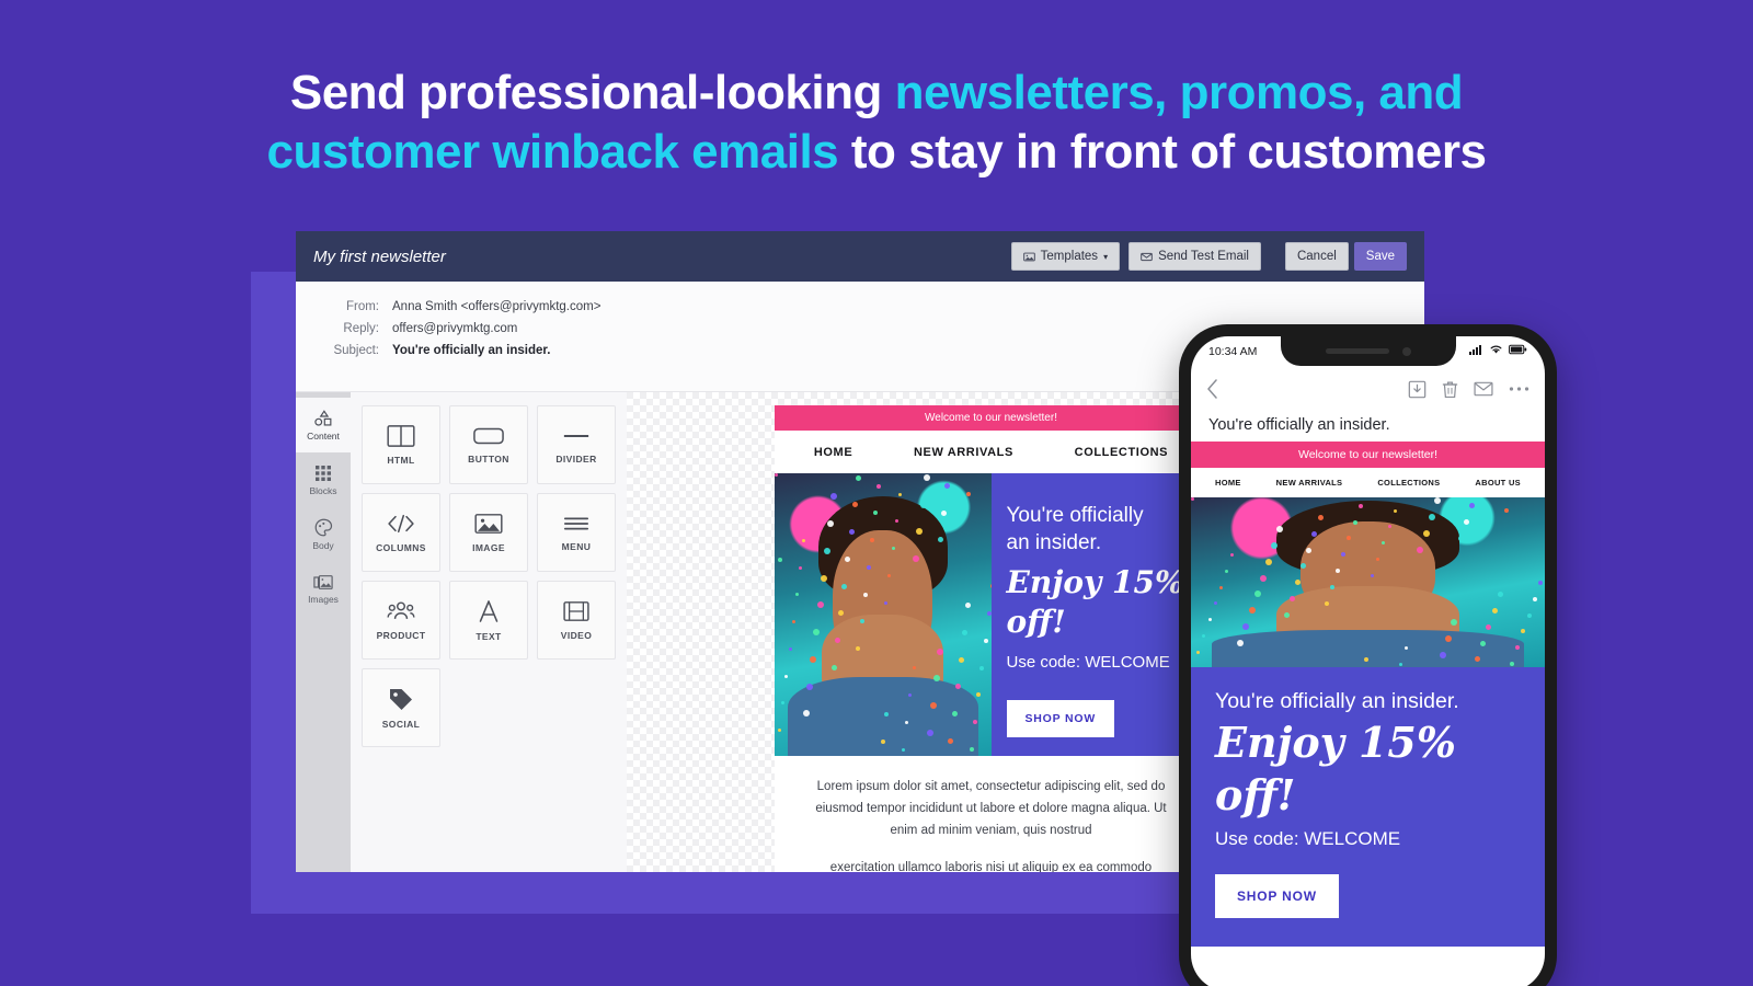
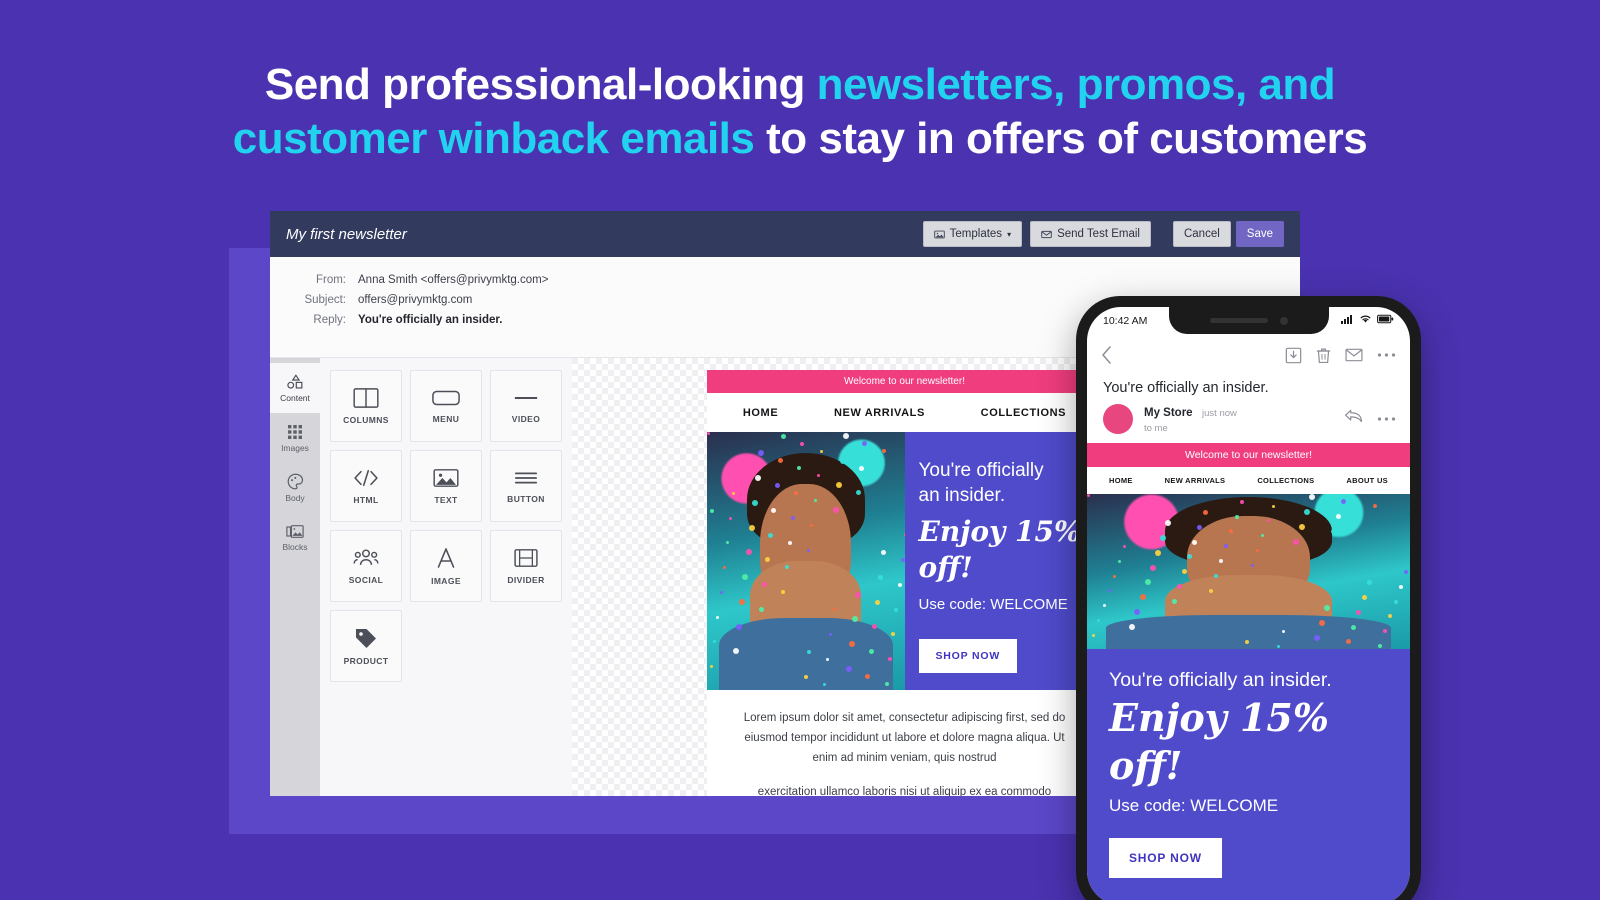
  Send professional-looking newsletters, promos, and
- customer winback emails to stay in front of customers
+ customer winback emails to stay in offers of customers
  My first newsletter
  Templates
  ▾
  Send Test Email
  Cancel
  Save
  From:
  Anna Smith <offers@privymktg.com>
- Reply:
+ Subject:
  offers@privymktg.com
- Subject:
+ Reply:
  You're officially an insider.
  Content
- Blocks
+ Images
  Body
- Images
+ Blocks
- HTML
+ COLUMNS
- BUTTON
+ MENU
- DIVIDER
+ VIDEO
- COLUMNS
+ HTML
- IMAGE
+ TEXT
- MENU
+ BUTTON
- PRODUCT
+ SOCIAL
- TEXT
+ IMAGE
- VIDEO
+ DIVIDER
- SOCIAL
+ PRODUCT
  Welcome to our newsletter!
  HOME
  NEW ARRIVALS
  COLLECTIONS
  You're officially
  an insider.
  Enjoy 15% off!
  Use code: WELCOME
  SHOP NOW
- Lorem ipsum dolor sit amet, consectetur adipiscing elit, sed do eiusmod tempor incididunt ut labore et dolore magna aliqua. Ut enim ad minim veniam, quis nostrud
+ Lorem ipsum dolor sit amet, consectetur adipiscing first, sed do eiusmod tempor incididunt ut labore et dolore magna aliqua. Ut enim ad minim veniam, quis nostrud
  exercitation ullamco laboris nisi ut aliquip ex ea commodo
- 10:34 AM
+ 10:42 AM
  You're officially an insider.
+ My Store just now
+ to me
  Welcome to our newsletter!
  HOME
  NEW ARRIVALS
  COLLECTIONS
  ABOUT US
  You're officially an insider.
  Enjoy 15% off!
  Use code: WELCOME
  SHOP NOW
